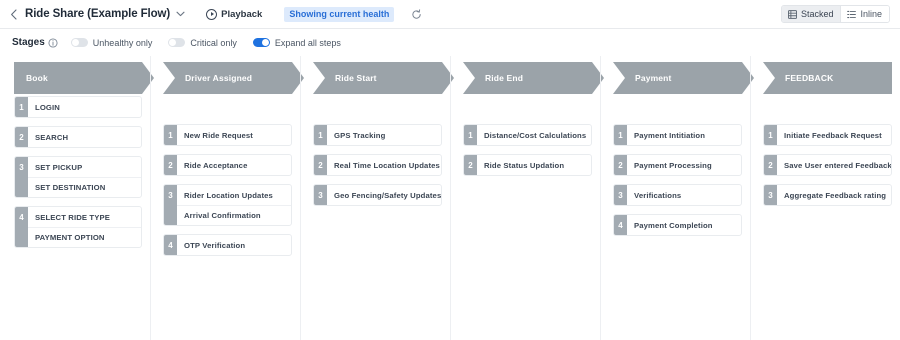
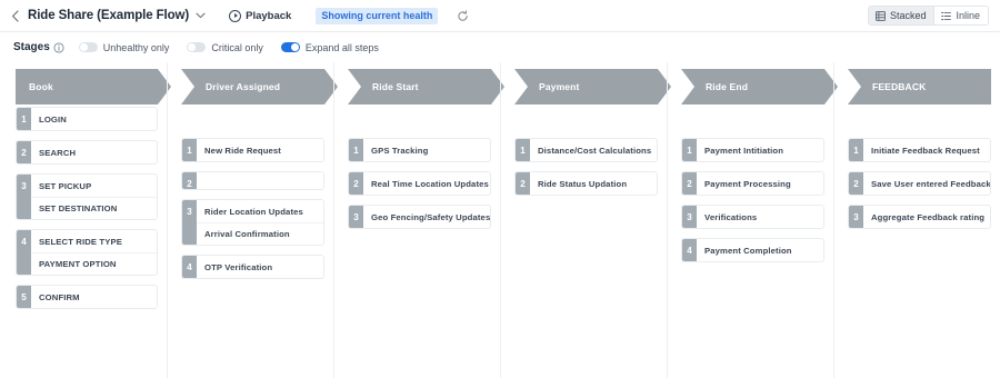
  Ride Share (Example Flow)
  Playback
  Showing current health
  Stacked
  Inline
  Stages
  Unhealthy only
  Critical only
  Expand all steps
  Book
  1
  LOGIN
  2
  SEARCH
  3
  SET PICKUP
  SET DESTINATION
  4
  SELECT RIDE TYPE
  PAYMENT OPTION
+ 5
+ CONFIRM
  Driver Assigned
  1
  New Ride Request
  2
- Ride Acceptance
  3
  Rider Location Updates
  Arrival Confirmation
  4
  OTP Verification
  Ride Start
  1
  GPS Tracking
  2
  Real Time Location Updates
  3
  Geo Fencing/Safety Updates
- Ride End
+ Payment
  1
  Distance/Cost Calculations
  2
  Ride Status Updation
- Payment
+ Ride End
  1
  Payment Intitiation
  2
  Payment Processing
  3
  Verifications
  4
  Payment Completion
  FEEDBACK
  1
  Initiate Feedback Request
  2
  Save User entered Feedback
  3
  Aggregate Feedback rating
